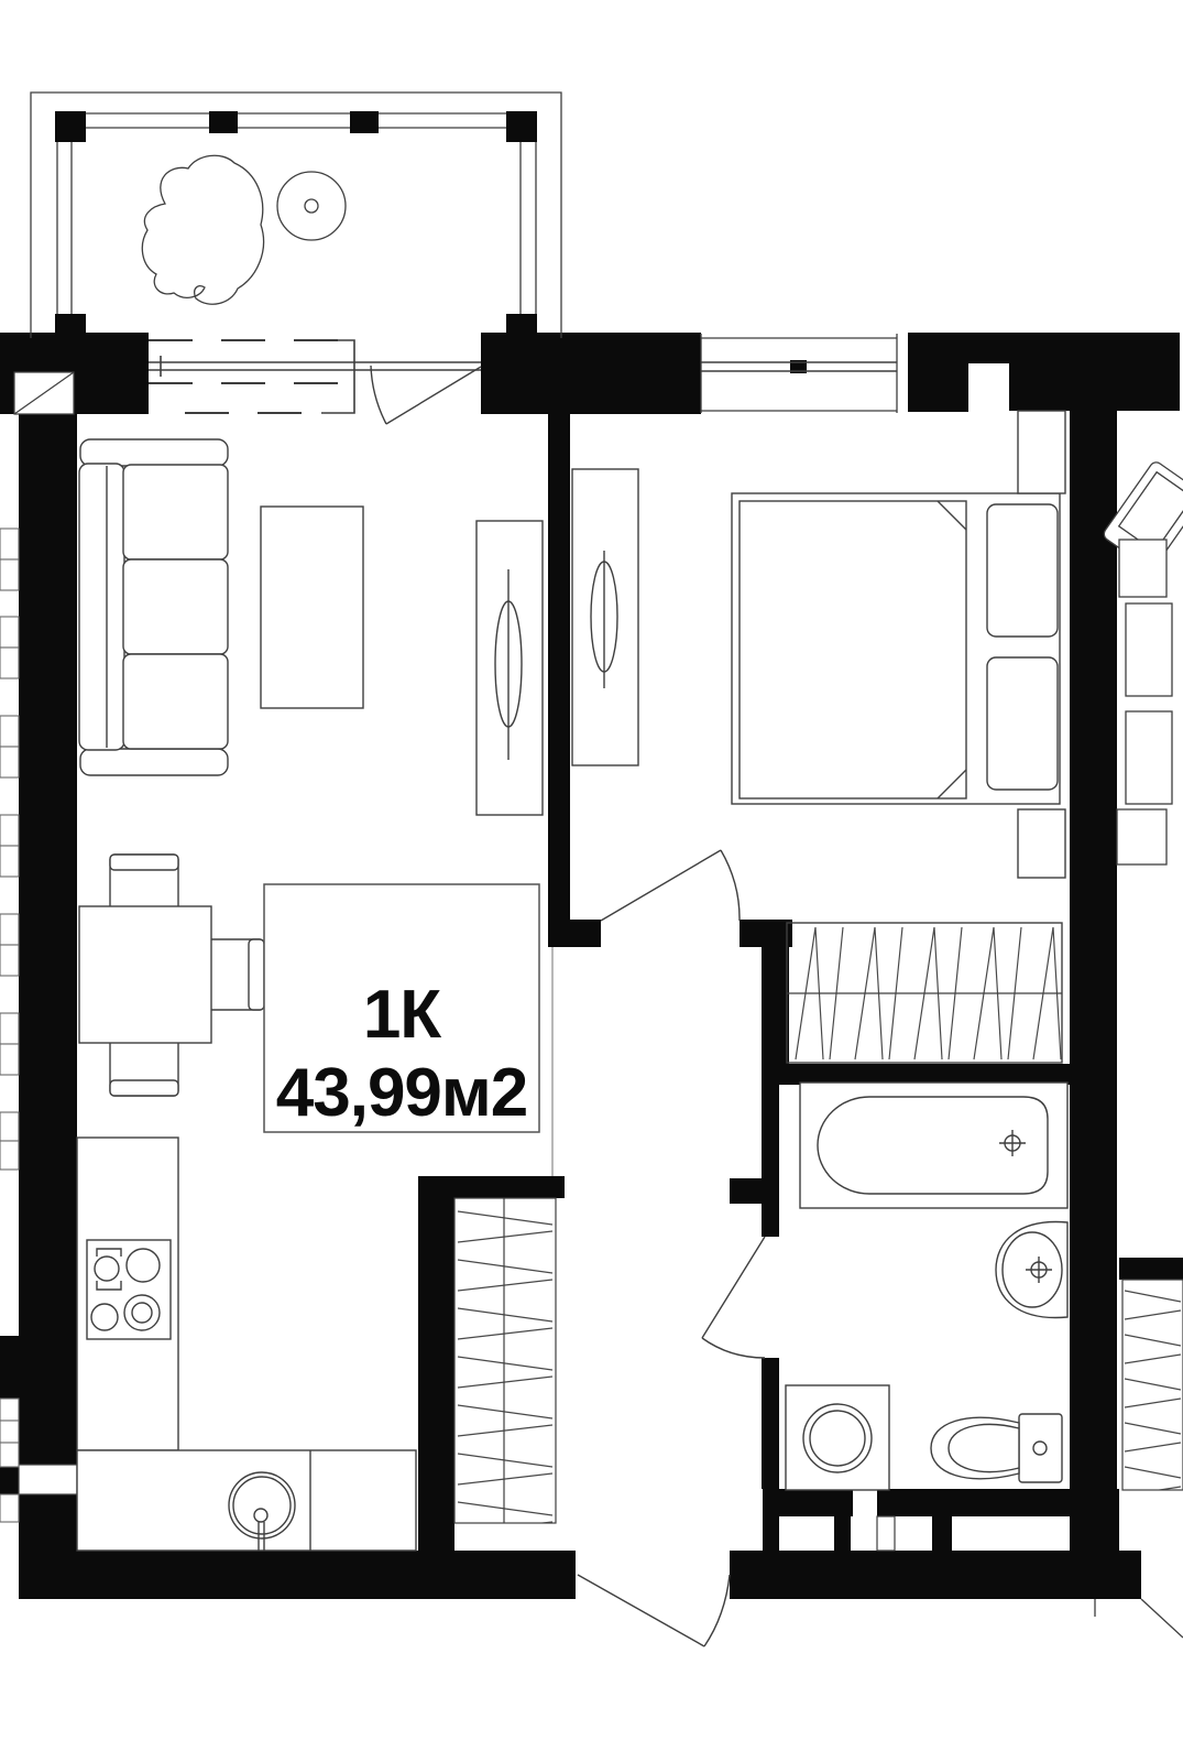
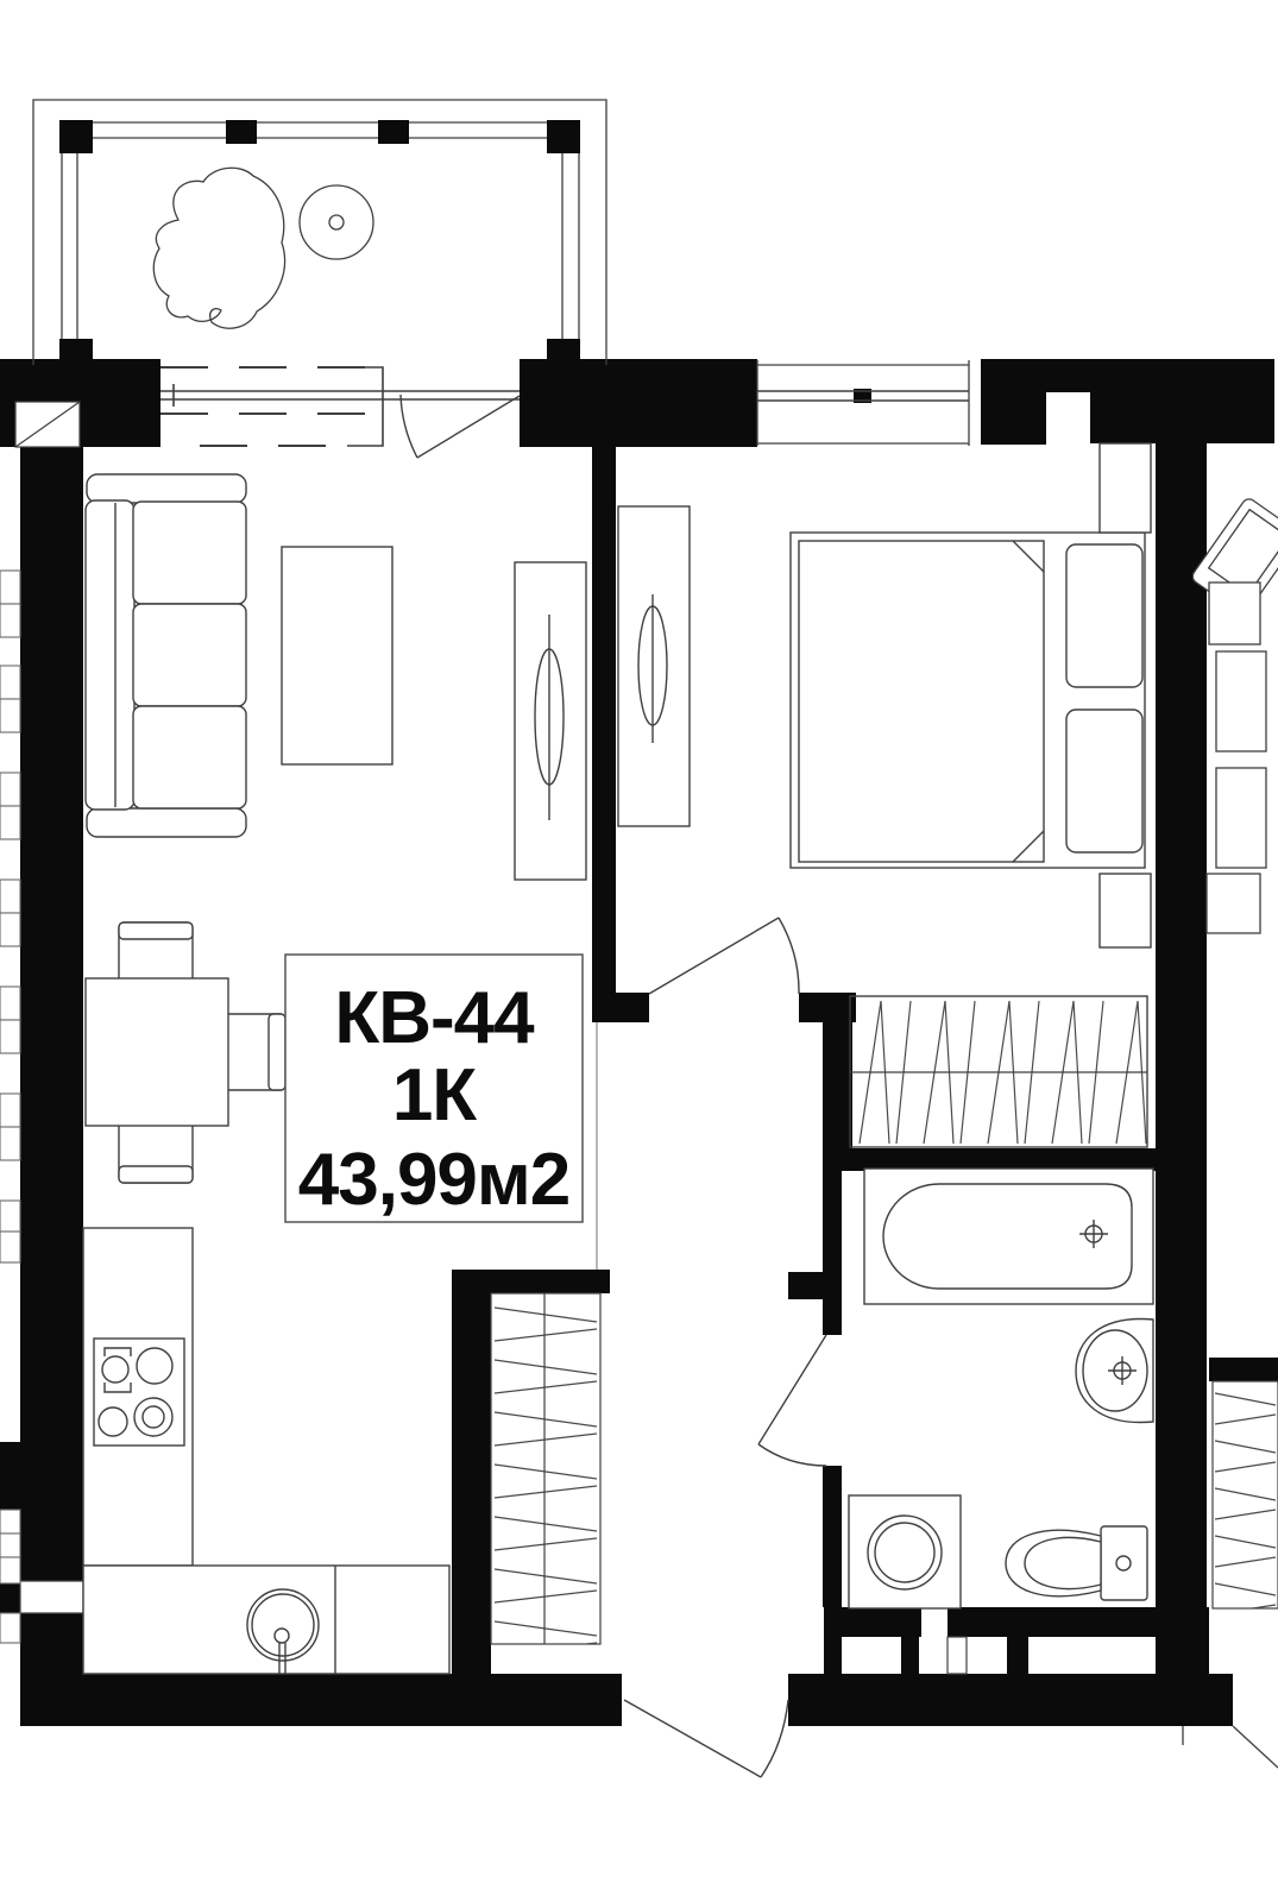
+ КВ-44
  1К
  43,99м2
